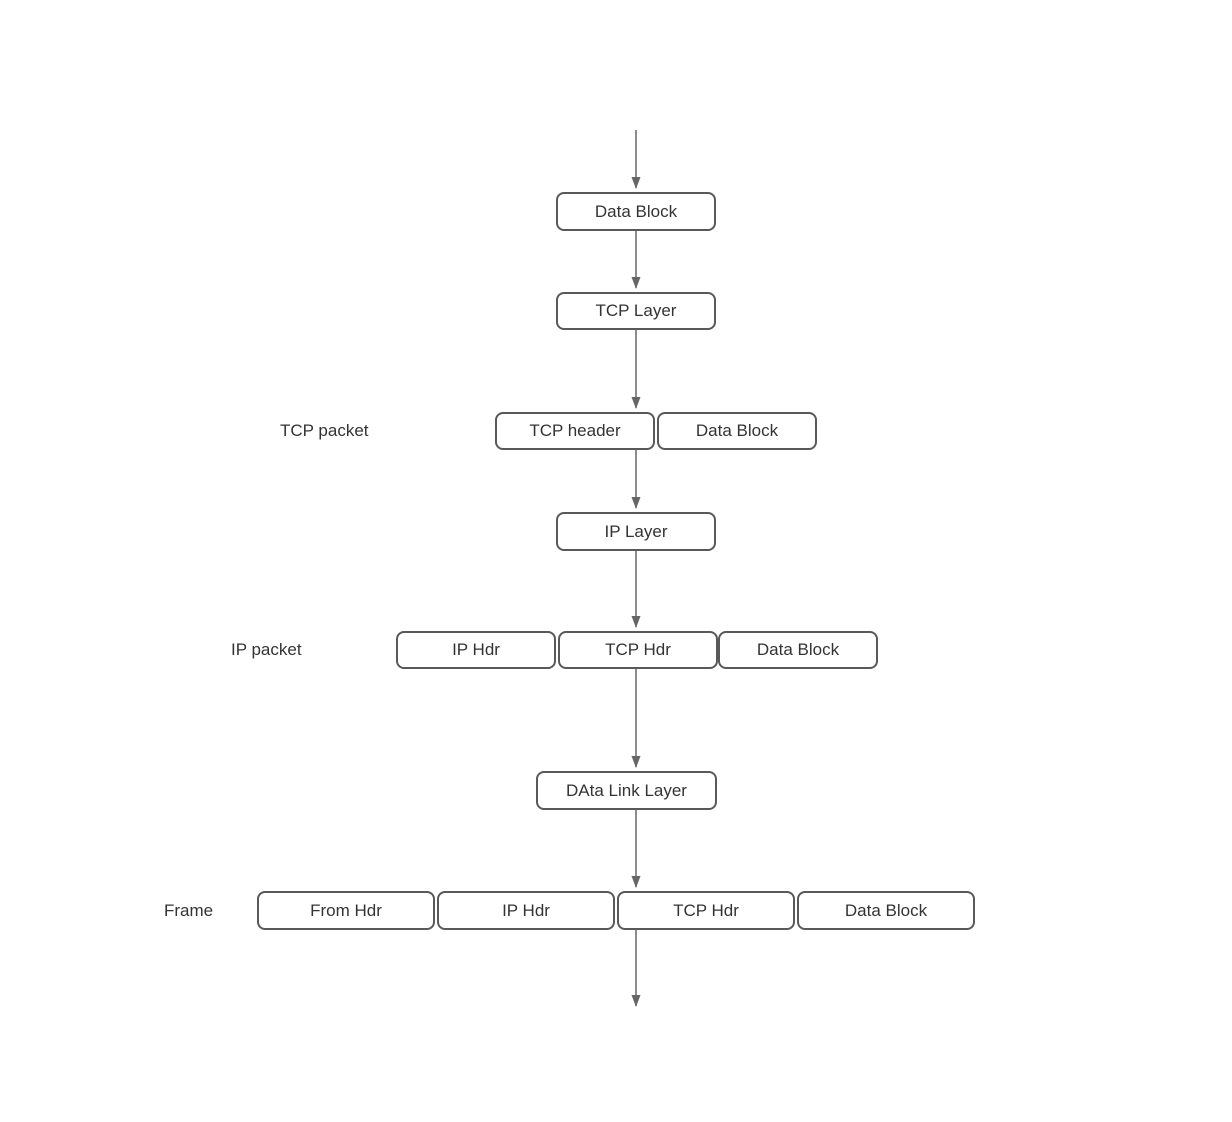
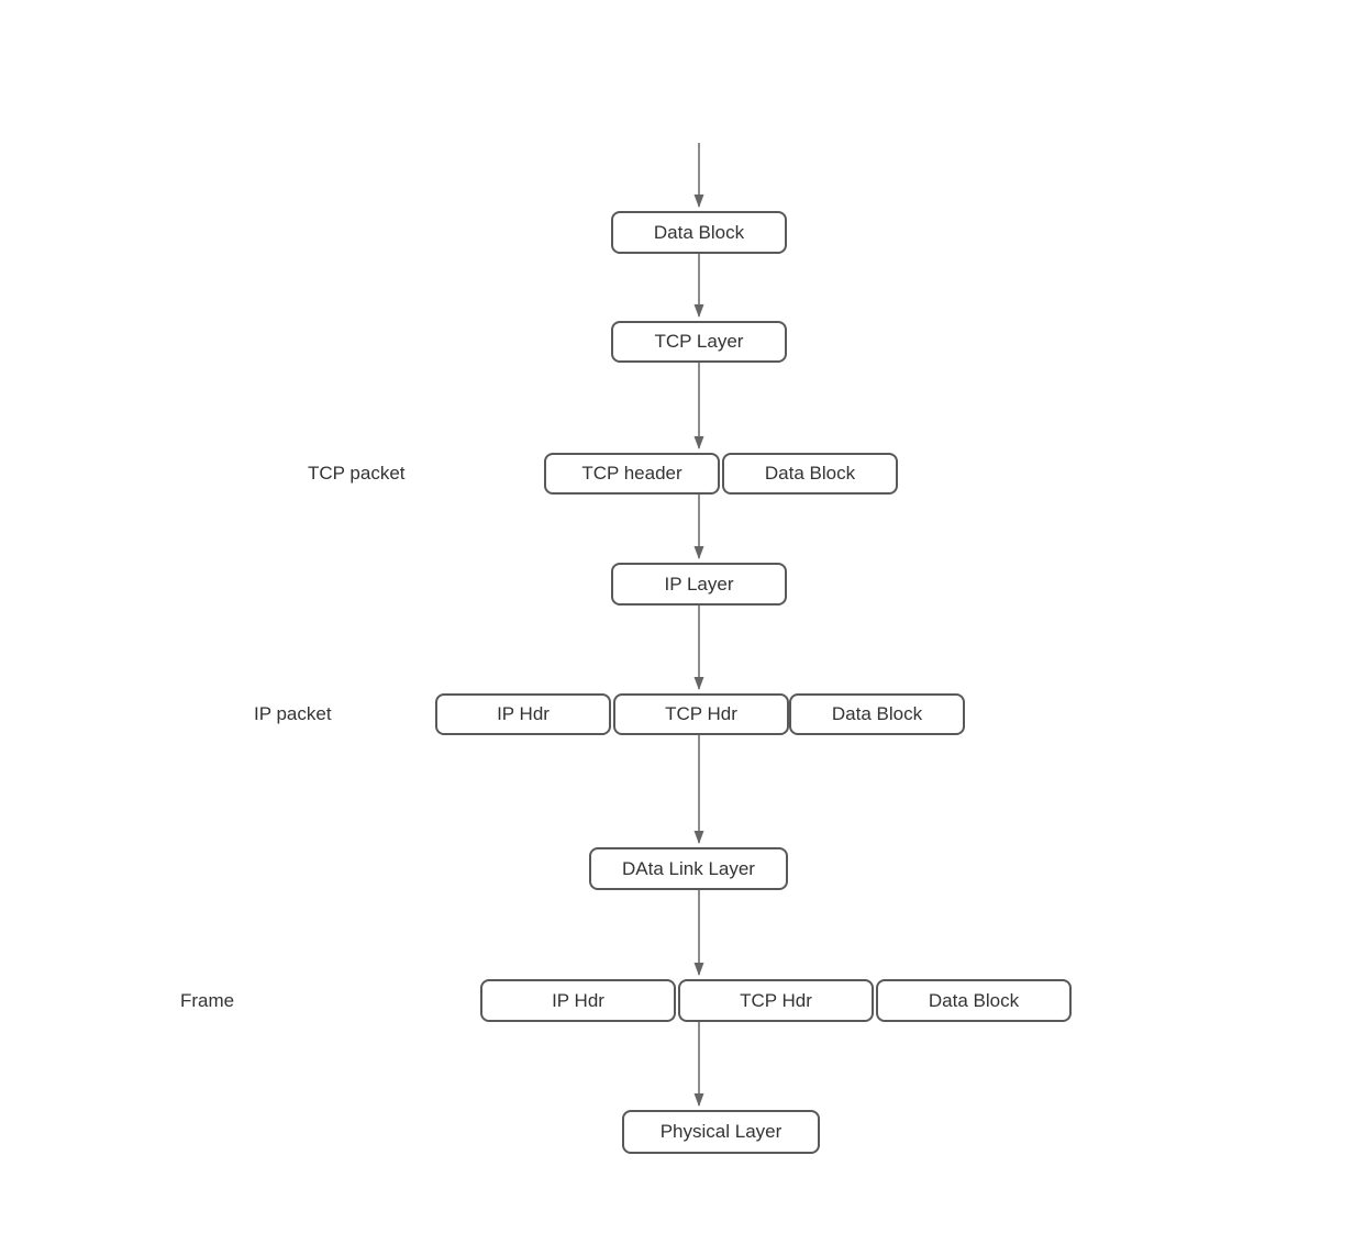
  Data Block
  TCP Layer
  TCP packet
  TCP header
  Data Block
  IP Layer
  IP packet
  IP Hdr
  TCP Hdr
  Data Block
  DAta Link Layer
  Frame
- From Hdr
  IP Hdr
  TCP Hdr
  Data Block
+ Physical Layer
